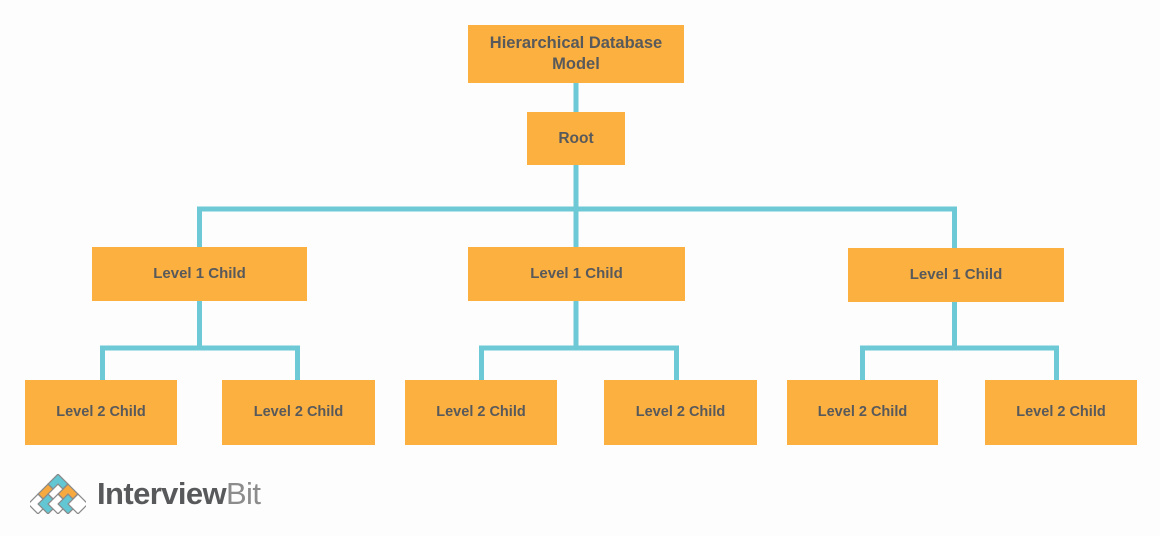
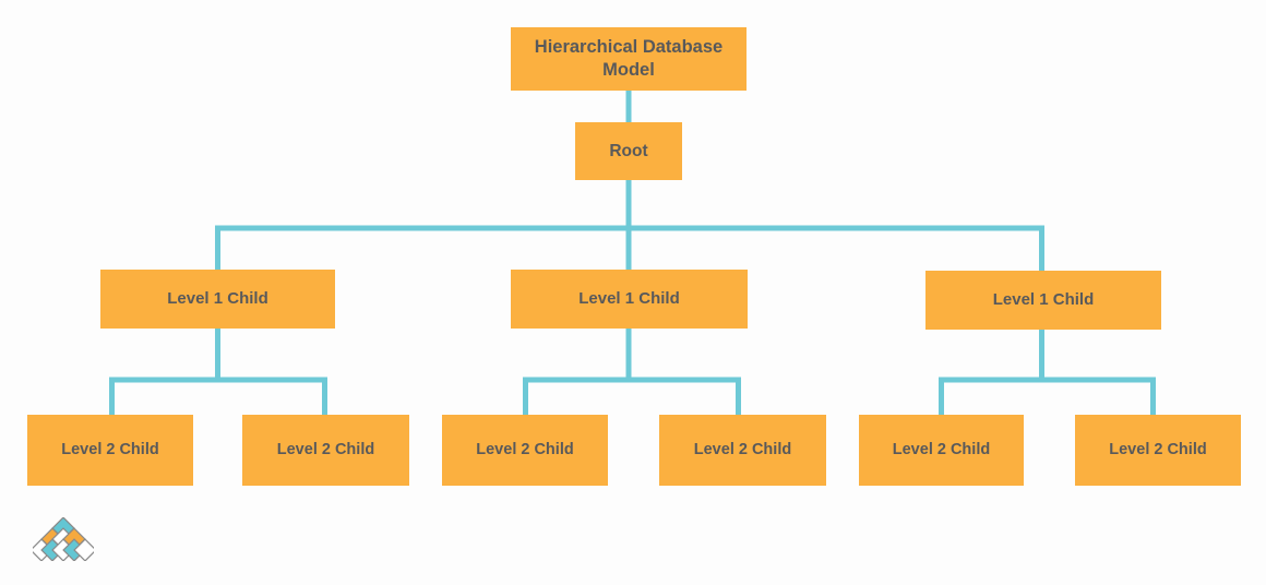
  Hierarchical Database Model
  Root
  Level 1 Child
  Level 1 Child
  Level 1 Child
  Level 2 Child
  Level 2 Child
  Level 2 Child
  Level 2 Child
  Level 2 Child
  Level 2 Child
- InterviewBit
